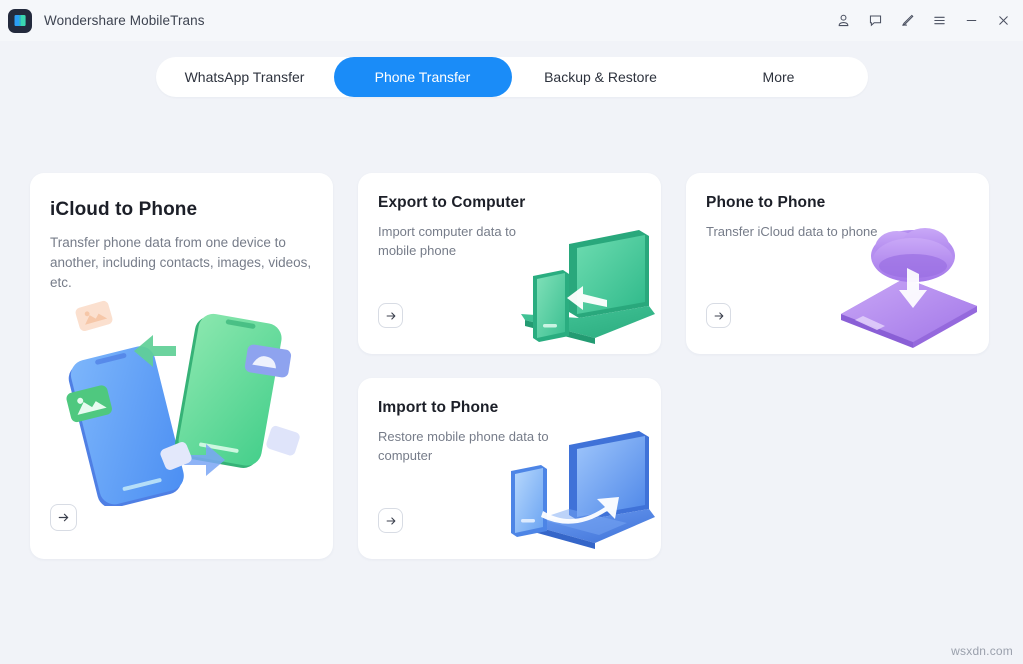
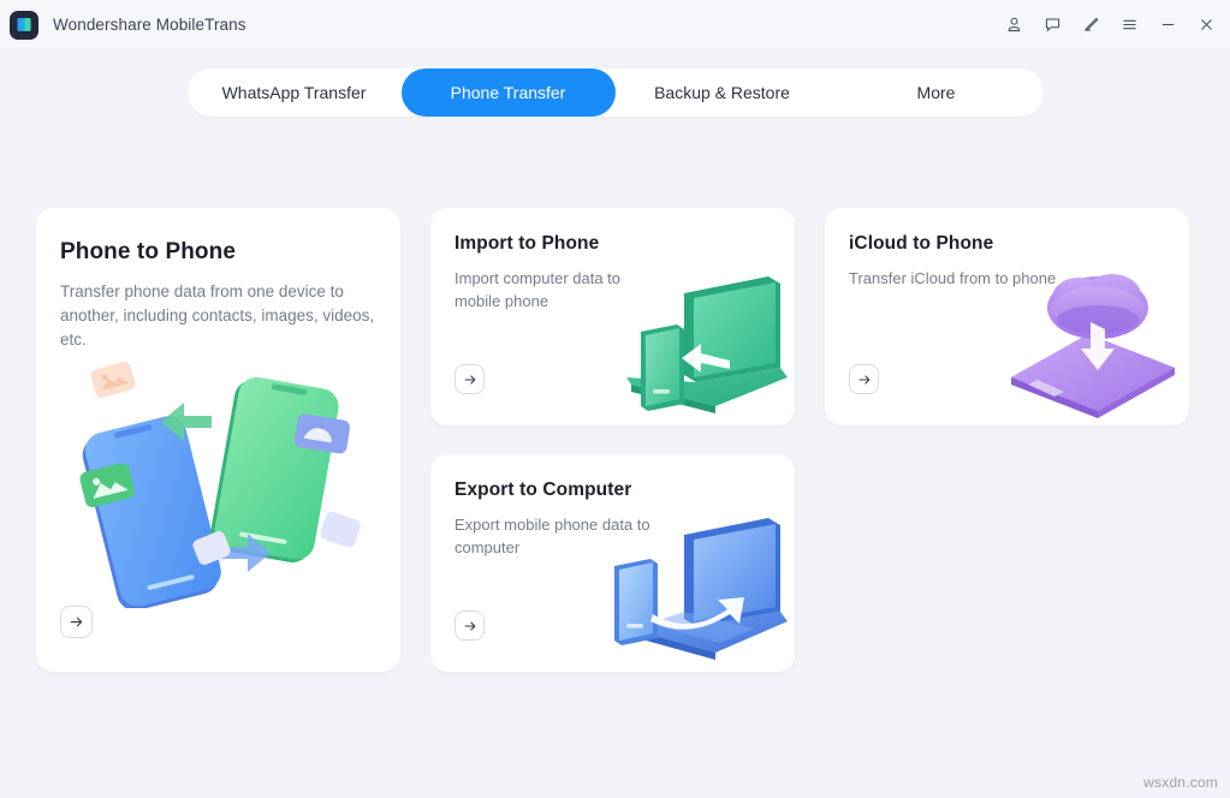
  Wondershare MobileTrans
  WhatsApp Transfer
  Phone Transfer
  Backup & Restore
  More
- iCloud to Phone
+ Phone to Phone
  Transfer phone data from one device to another, including contacts, images, videos, etc.
- Export to Computer
+ Import to Phone
  Import computer data to mobile phone
- Phone to Phone
+ iCloud to Phone
- Transfer iCloud data to phone
+ Transfer iCloud from to phone
- Import to Phone
+ Export to Computer
- Restore mobile phone data to computer
+ Export mobile phone data to computer
  wsxdn.com
